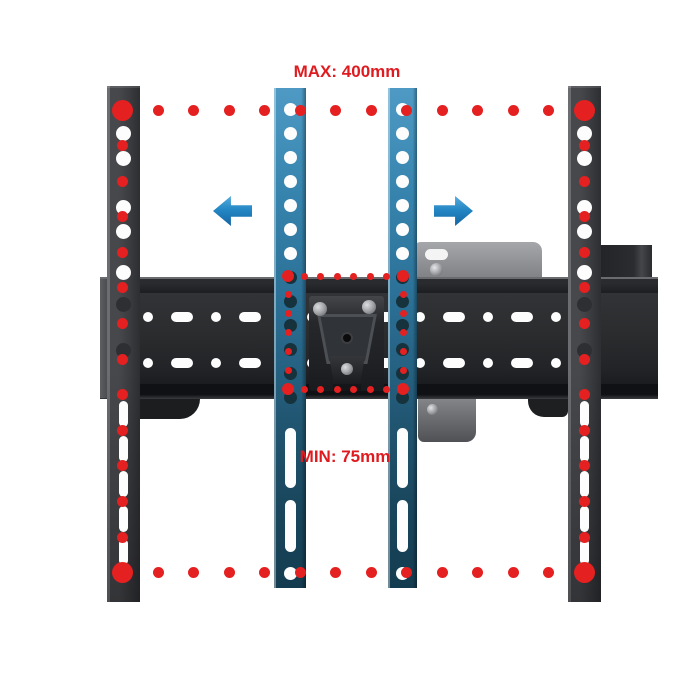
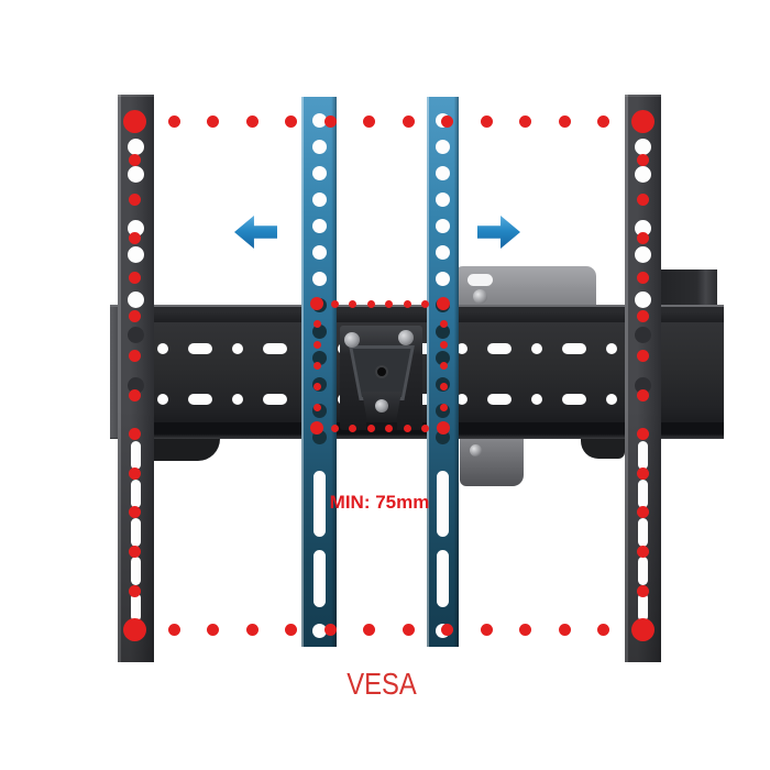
- MAX: 400mm
  MIN: 75mm
+ VESA
